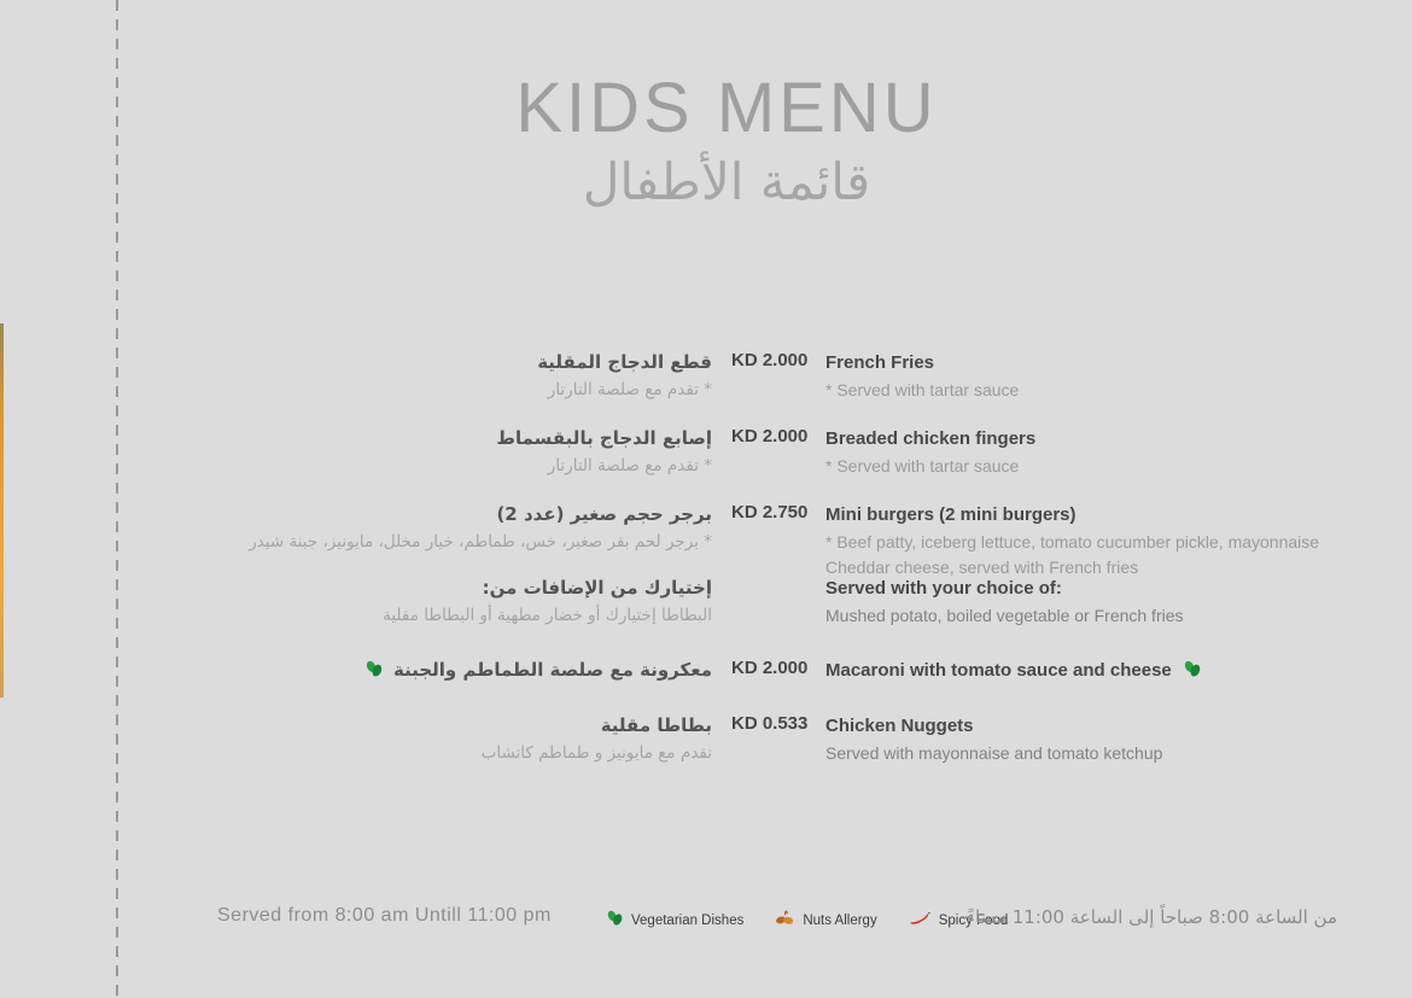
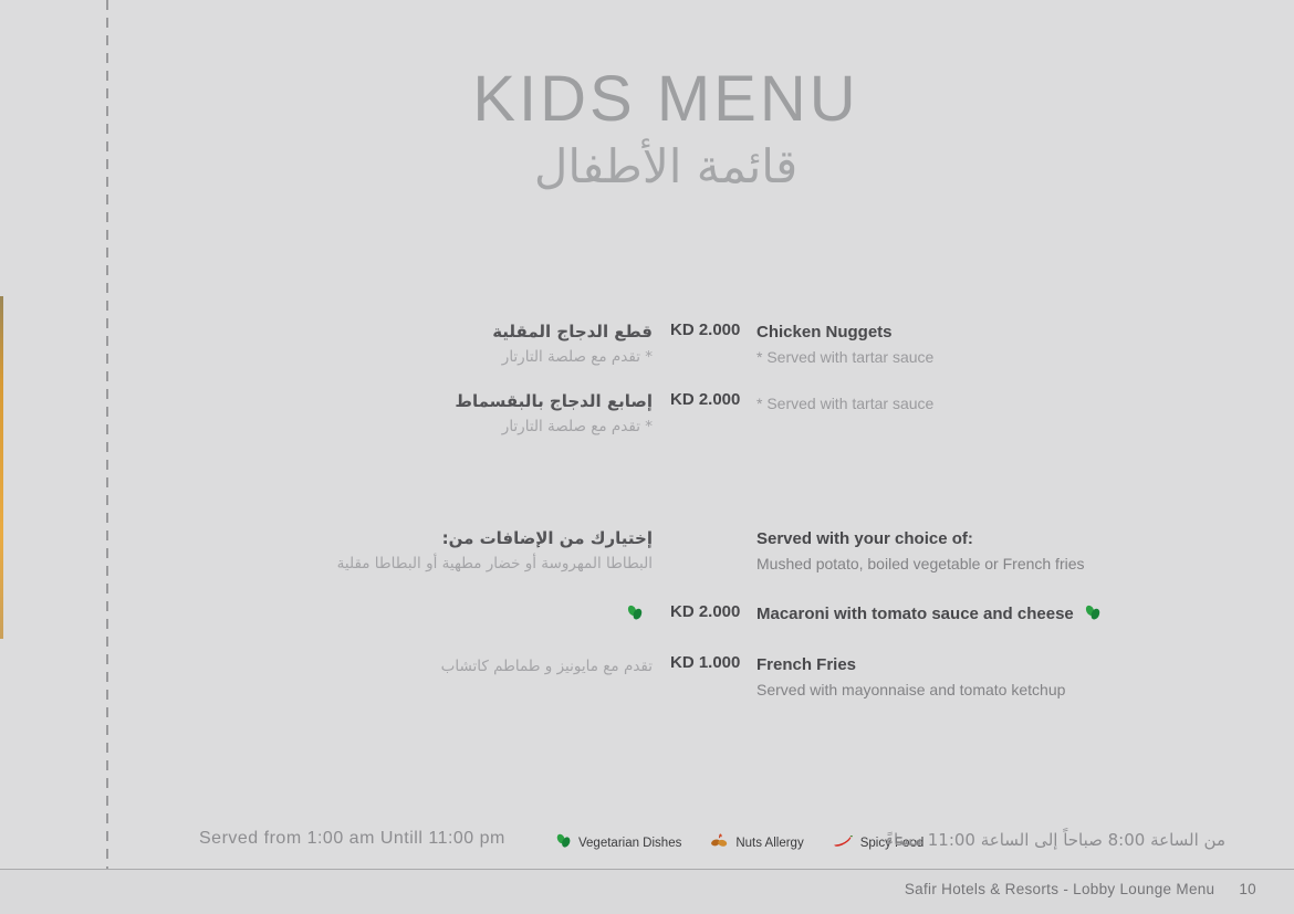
  KIDS MENU
  قائمة الأطفال
  قطع الدجاج المقلية
  * تقدم مع صلصة التارتار
  KD 2.000
- French Fries
+ Chicken Nuggets
  * Served with tartar sauce
  إصابع الدجاج بالبقسماط
  * تقدم مع صلصة التارتار
  KD 2.000
- Breaded chicken fingers
  * Served with tartar sauce
- برجر حجم صغير (عدد 2)
- * برجر لحم بقر صغير، خس، طماطم، خيار مخلل، مايونيز، جبنة شيدر
- KD 2.750
- Mini burgers (2 mini burgers)
- * Beef patty, iceberg lettuce, tomato cucumber pickle, mayonnaise
- Cheddar cheese, served with French fries
  إختيارك من الإضافات من:
- البطاطا إختيارك أو خضار مطهية أو البطاطا مقلية
+ البطاطا المهروسة أو خضار مطهية أو البطاطا مقلية
  Served with your choice of:
  Mushed potato, boiled vegetable or French fries
- معكرونة مع صلصة الطماطم والجبنة
  KD 2.000
  Macaroni with tomato sauce and cheese
- بطاطا مقلية
  تقدم مع مايونيز و طماطم كاتشاب
- KD 0.533
+ KD 1.000
- Chicken Nuggets
+ French Fries
  Served with mayonnaise and tomato ketchup
- Served from 8:00 am Untill 11:00 pm
+ Served from 1:00 am Untill 11:00 pm
  Vegetarian Dishes
  Nuts Allergy
  Spicy Food
  من الساعة 8:00 صباحاً إلى الساعة 11:00 مساءً
+ Safir Hotels & Resorts - Lobby Lounge Menu 10
